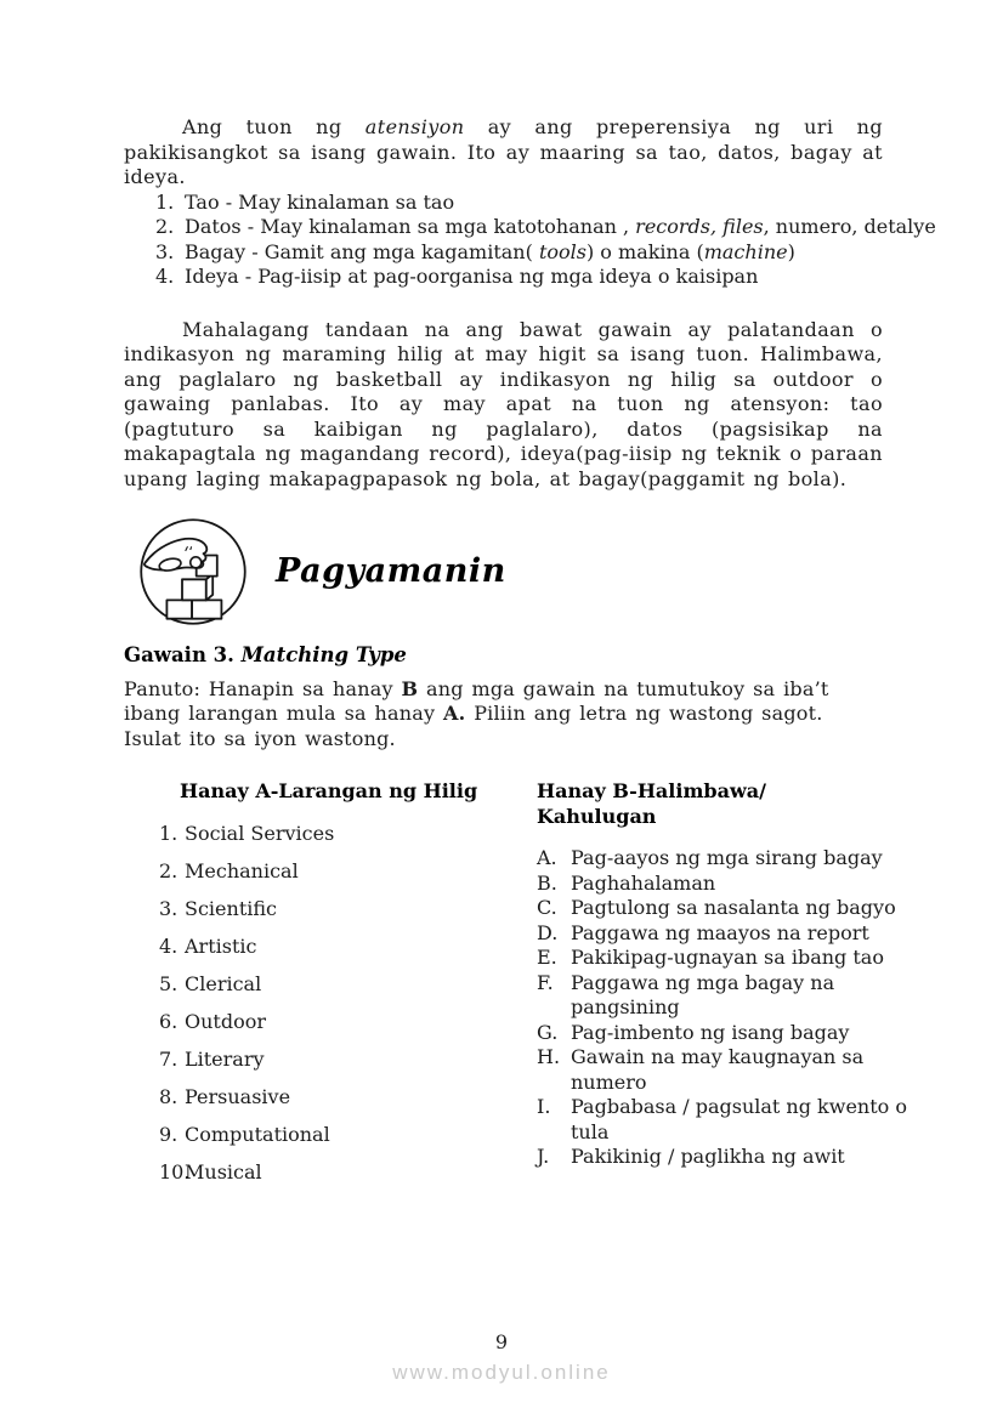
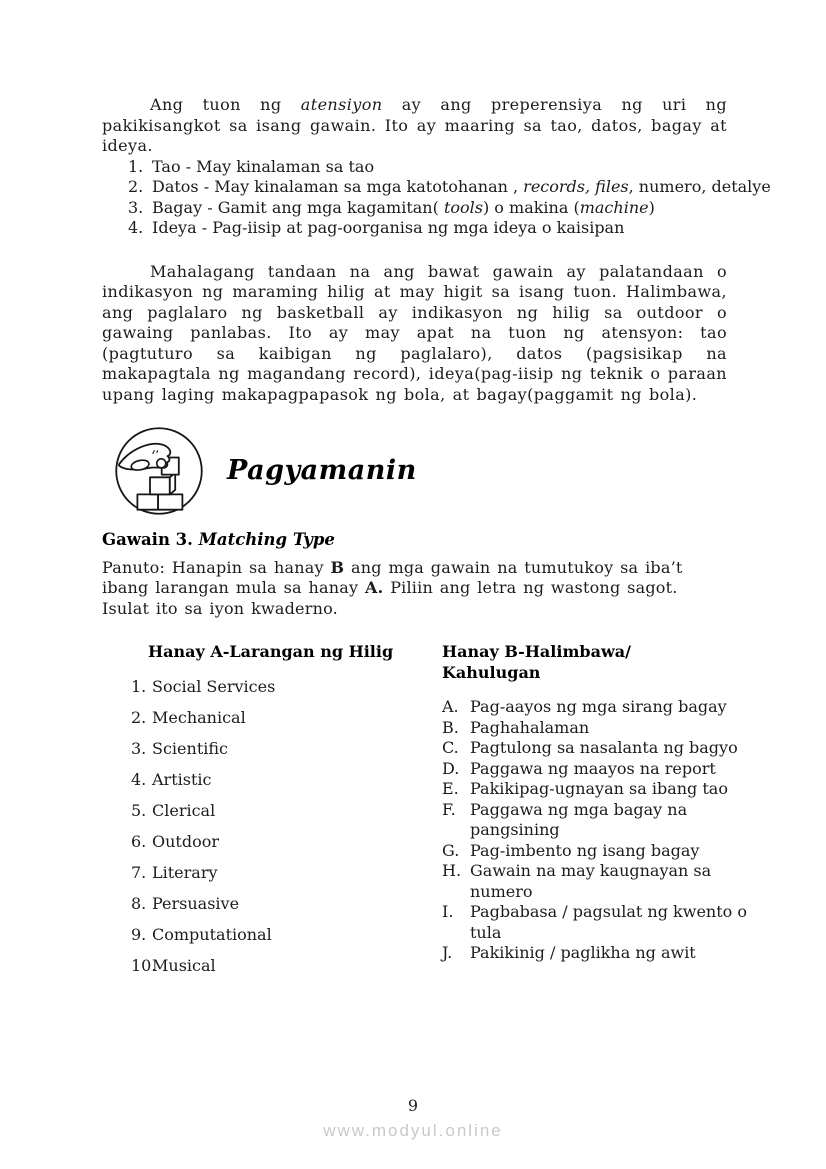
  Ang tuon ng atensiyon ay ang preperensiya ng uri ng pakikisangkot sa isang gawain. Ito ay maaring sa tao, datos, bagay at ideya.
  1.
  Tao - May kinalaman sa tao
  2.
  Datos - May kinalaman sa mga katotohanan , records, files, numero, detalye
  3.
  Bagay - Gamit ang mga kagamitan( tools) o makina (machine)
  4.
  Ideya - Pag-iisip at pag-oorganisa ng mga ideya o kaisipan
  Mahalagang tandaan na ang bawat gawain ay palatandaan o indikasyon ng maraming hilig at may higit sa isang tuon. Halimbawa, ang paglalaro ng basketball ay indikasyon ng hilig sa outdoor o gawaing panlabas. Ito ay may apat na tuon ng atensyon: tao (pagtuturo sa kaibigan ng paglalaro), datos (pagsisikap na makapagtala ng magandang record), ideya(pag-iisip ng teknik o paraan upang laging makapagpapasok ng bola, at bagay(paggamit ng bola).
  Pagyamanin
  Gawain 3. Matching Type
- Panuto: Hanapin sa hanay B ang mga gawain na tumutukoy sa iba’t ibang larangan mula sa hanay A. Piliin ang letra ng wastong sagot. Isulat ito sa iyon wastong.
+ Panuto: Hanapin sa hanay B ang mga gawain na tumutukoy sa iba’t ibang larangan mula sa hanay A. Piliin ang letra ng wastong sagot. Isulat ito sa iyon kwaderno.
  Hanay A-Larangan ng Hilig
  1.
  Social Services
  2.
  Mechanical
  3.
  Scientific
  4.
  Artistic
  5.
  Clerical
  6.
  Outdoor
  7.
  Literary
  8.
  Persuasive
  9.
  Computational
  Musical
  Hanay B-Halimbawa/ Kahulugan
  A.
  Pag-aayos ng mga sirang bagay
  B.
  Paghahalaman
  C.
  Pagtulong sa nasalanta ng bagyo
  D.
  Paggawa ng maayos na report
  E.
  Pakikipag-ugnayan sa ibang tao
  F.
  Paggawa ng mga bagay na
  pangsining
  G.
  Pag-imbento ng isang bagay
  H.
  Gawain na may kaugnayan sa
  numero
  I.
  Pagbabasa / pagsulat ng kwento o
  tula
  J.
  Pakikinig / paglikha ng awit
  9
  www.modyul.online
